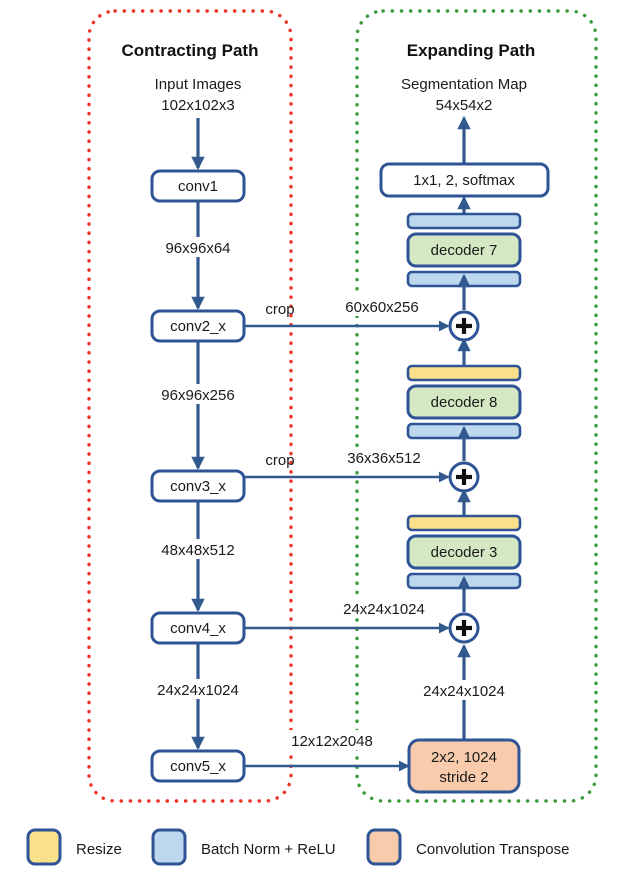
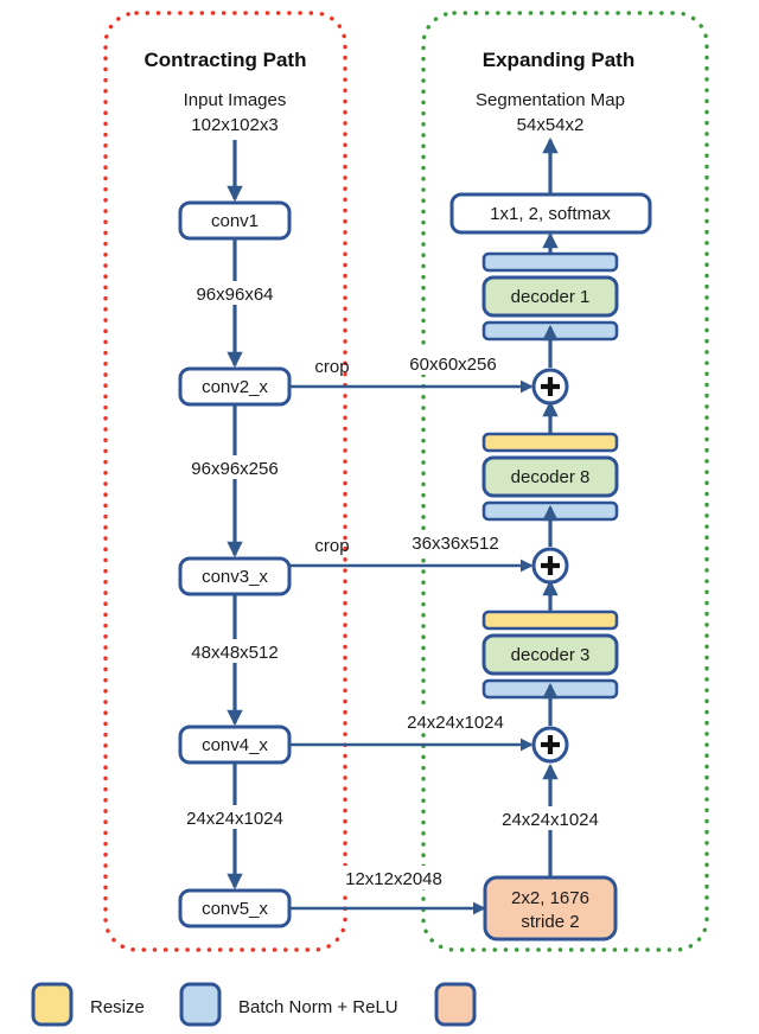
  Contracting Path
  Expanding Path
  Input Images
  102x102x3
  conv1
  96x96x64
  conv2_x
  96x96x256
  conv3_x
  48x48x512
  conv4_x
  24x24x1024
  conv5_x
  crop
  60x60x256
  crop
  36x36x512
  24x24x1024
  12x12x2048
  Segmentation Map
  54x54x2
  1x1, 2, softmax
- decoder 7
+ decoder 1
  decoder 8
  decoder 3
  24x24x1024
- 2x2, 1024
+ 2x2, 1676
  stride 2
  Resize
  Batch Norm + ReLU
- Convolution Transpose
